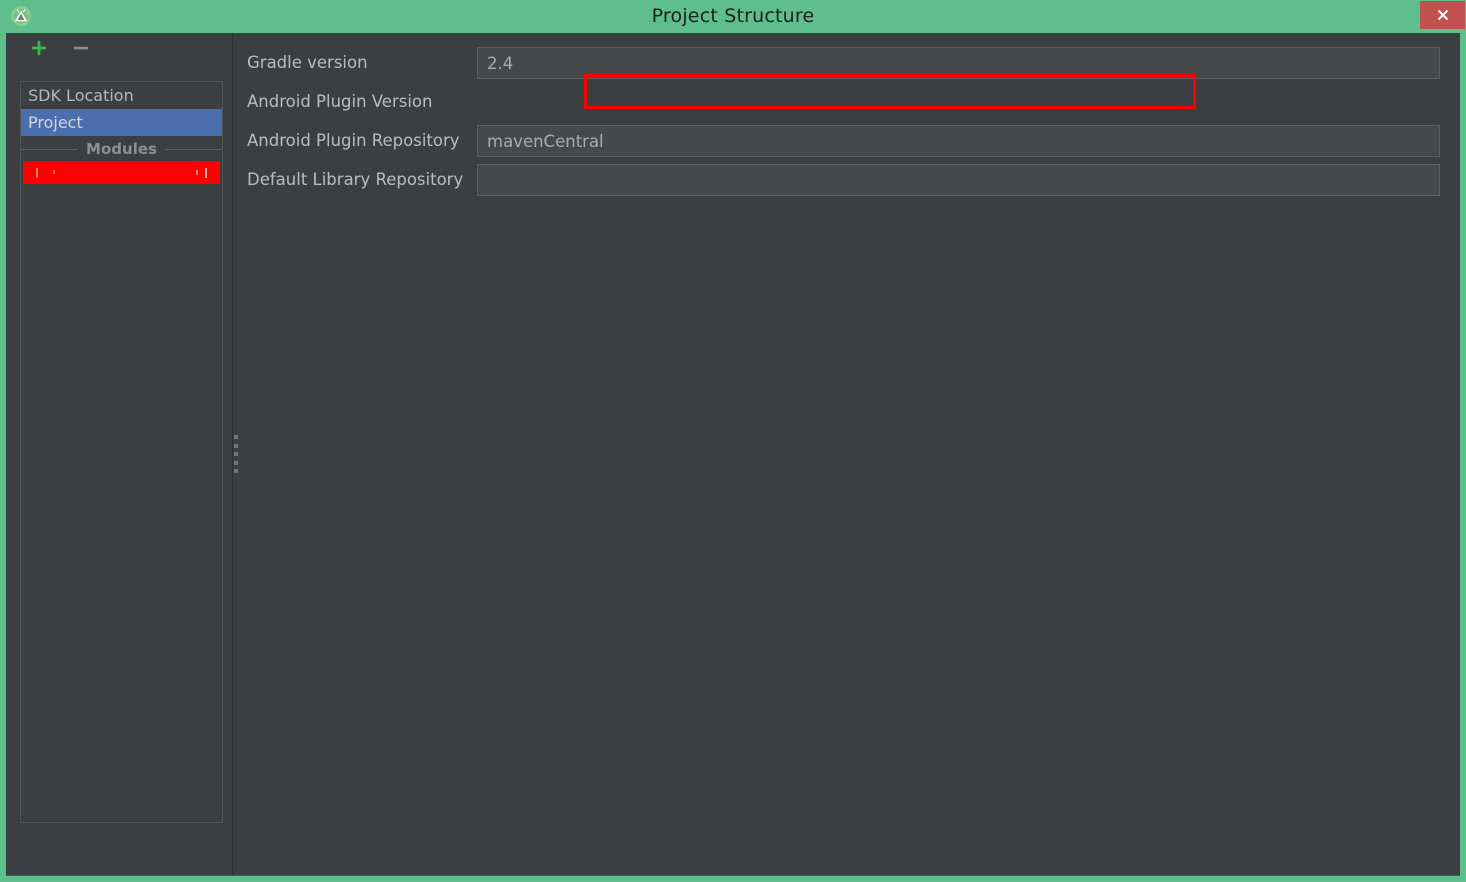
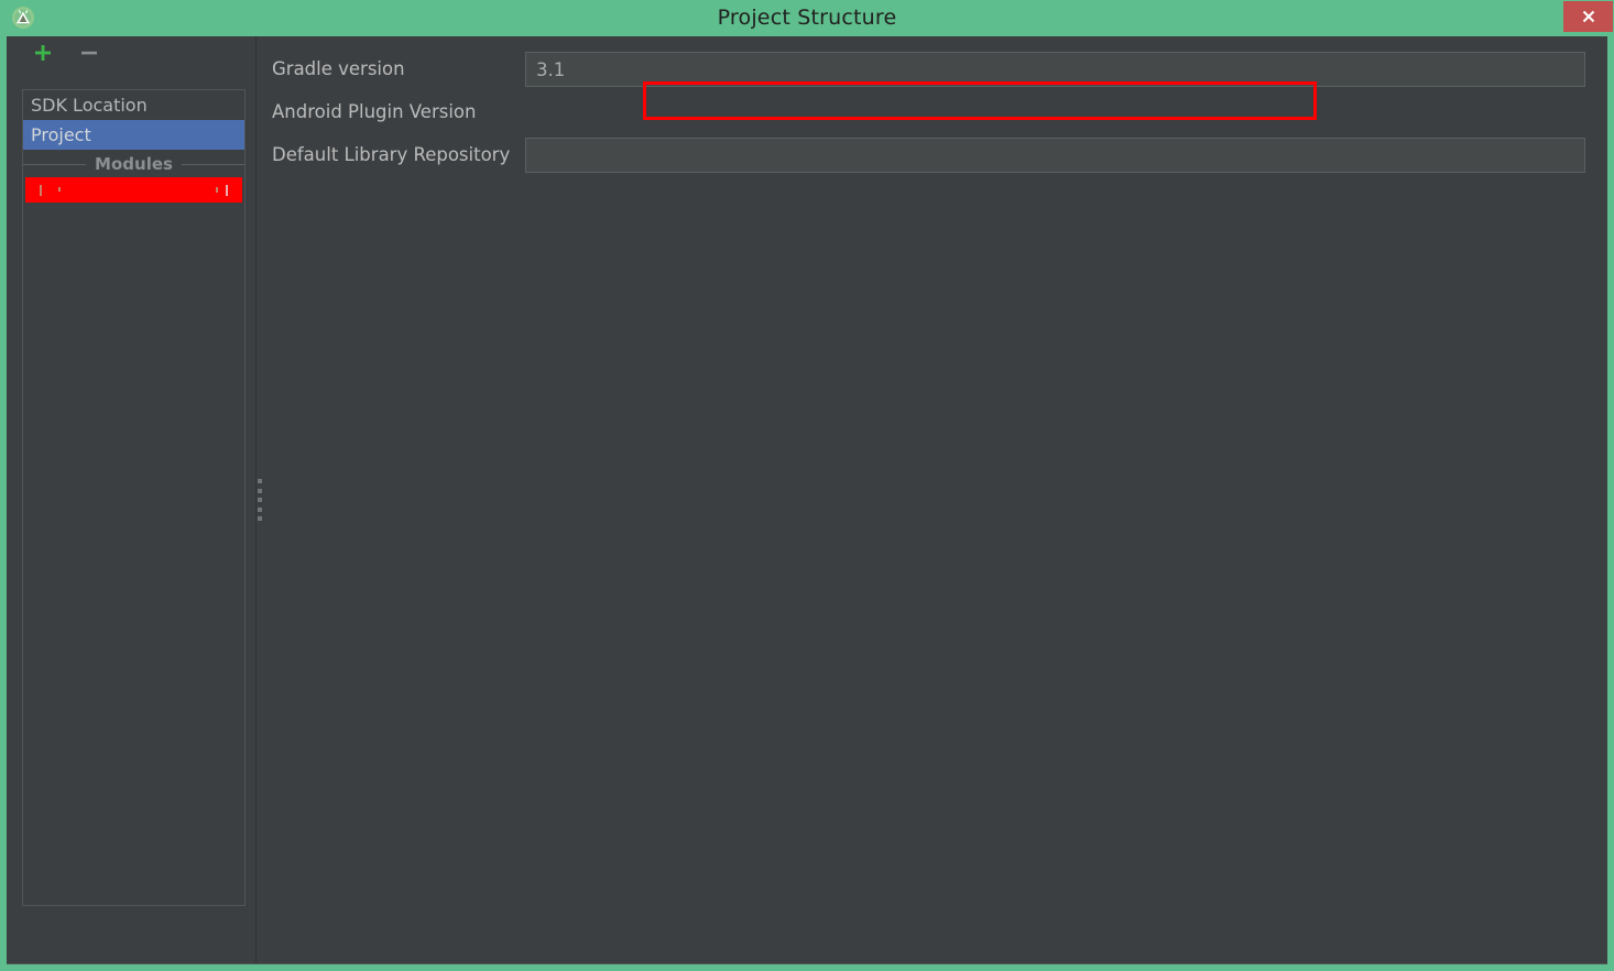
  Project Structure
  SDK Location
  Project
  Modules
  Gradle version
- 2.4
+ 3.1
  Android Plugin Version
- Android Plugin Repository
- mavenCentral
  Default Library Repository
